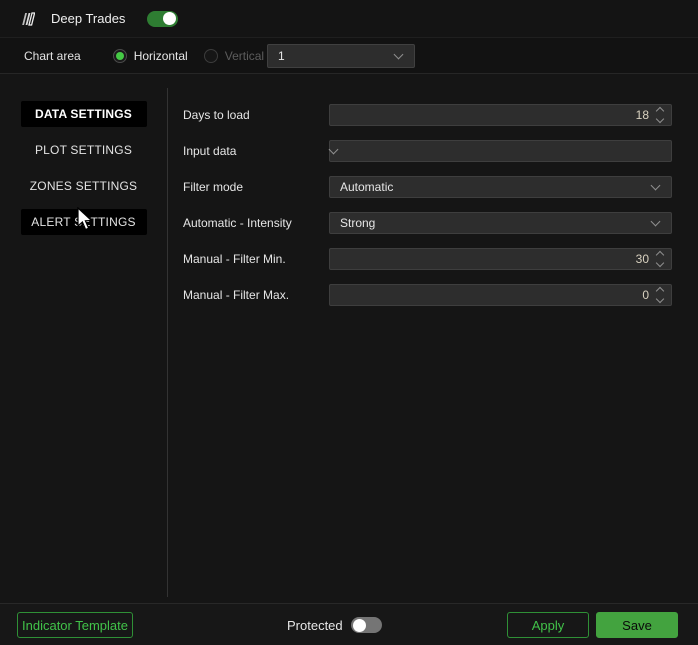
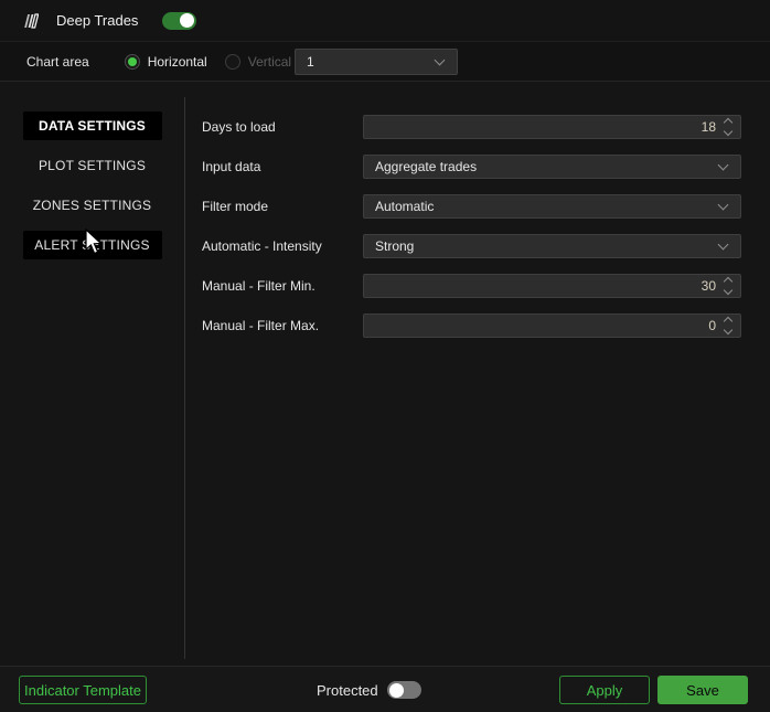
  Deep Trades
  Chart area
  Horizontal
  Vertical
  1
  DATA SETTINGS
  PLOT SETTINGS
  ZONES SETTINGS
  ALERTTTINGS
  Days to load
  18
  Input data
+ Aggregate trades
  Filter mode
  Automatic
  Automatic - Intensity
  Strong
  Manual - Filter Min.
  30
  Manual - Filter Max.
  0
  Indicator Template
  Protected
  Apply
  Save
